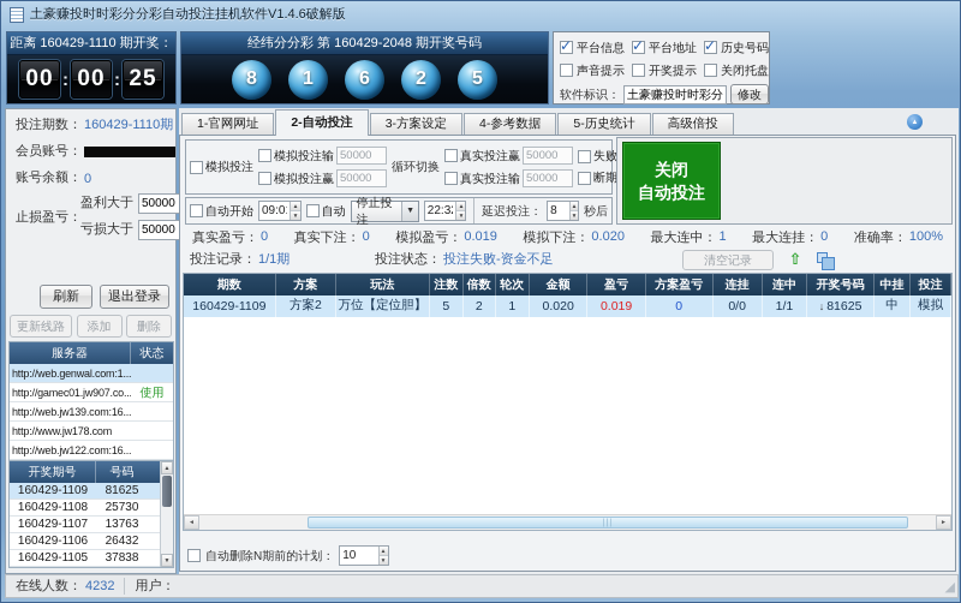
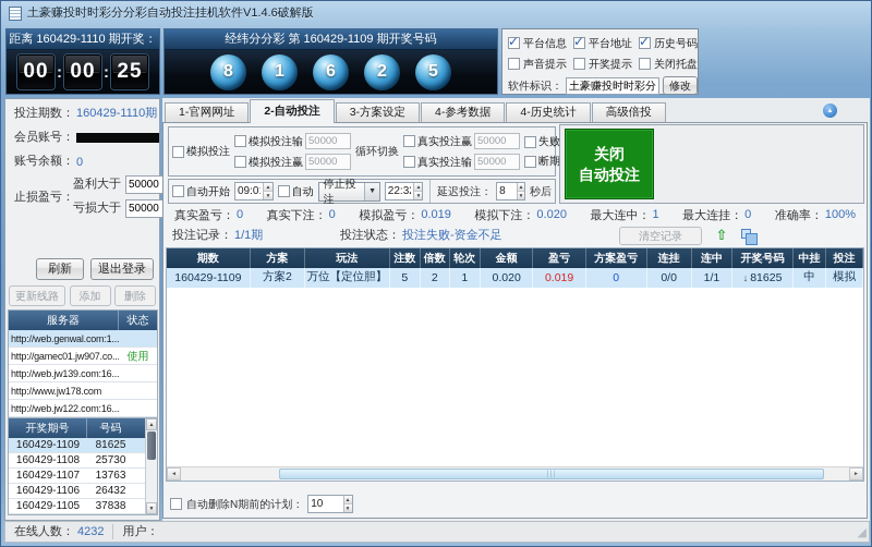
  土豪赚投时时彩分分彩自动投注挂机软件V1.4.6破解版
  距离 160429-1110 期开奖：
  00
  :
  00
  :
  25
- 经纬分分彩 第 160429-2048 期开奖号码
+ 经纬分分彩 第 160429-1109 期开奖号码
  8
  1
  6
  2
  5
  平台信息
  平台地址
  历史号码
  声音提示
  开奖提示
  关闭托盘
  软件标识：
  土豪赚投时时彩分
  修改
  投注期数：
  160429-1110期
  会员账号：
  账号余额：
  0
  止损盈亏：
  盈利大于
  50000
  亏损大于
  50000
  刷新
  退出登录
  更新线路
  添加
  删除
  服务器
  状态
  http://web.genwal.com:1...
  http://gamec01.jw907.co...
  使用
  http://web.jw139.com:16...
  http://www.jw178.com
  http://web.jw122.com:16...
  开奖期号
  号码
  160429-1109
  81625
  160429-1108
  25730
  160429-1107
  13763
  160429-1106
  26432
  160429-1105
  37838
  1-官网网址
  2-自动投注
  3-方案设定
  4-参考数据
- 5-历史统计
+ 4-历史统计
  高级倍投
  模拟投注
  模拟投注输
  50000
  模拟投注赢
  50000
  循环切换
  真实投注赢
  50000
  真实投注输
  50000
  自动开始
  09:0
  自动
  停止投注
  22:3
  延迟投注：
  8
  秒后
  关闭
  自动投注
  真实盈亏：
  0
  真实下注：
  0
  模拟盈亏：
  0.019
  模拟下注：
  0.020
  最大连中：
  1
  最大连挂：
  0
  准确率：
  100%
  投注记录：
  1/1期
  投注状态：
  投注失败-资金不足
  清空记录
  期数
  方案
  玩法
  注数
  倍数
  轮次
  金额
  盈亏
  方案盈亏
  连挂
  连中
  开奖号码
  中挂
  投注
  160429-1109
  方案2
  万位【定位胆】
  5
  2
  1
  0.020
  0.019
  0
  0/0
  1/1
  81625
  中
  模拟
  自动删除N期前的计划：
  10
  在线人数：
  4232
  用户：
